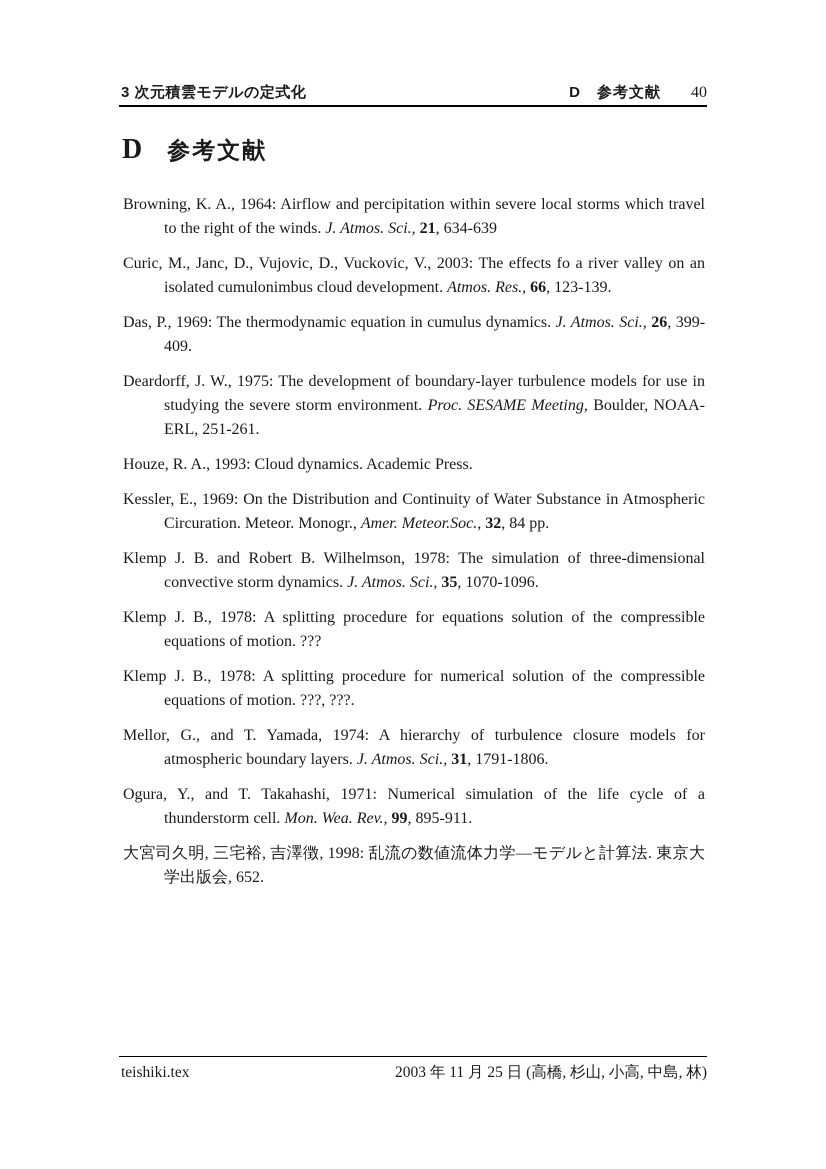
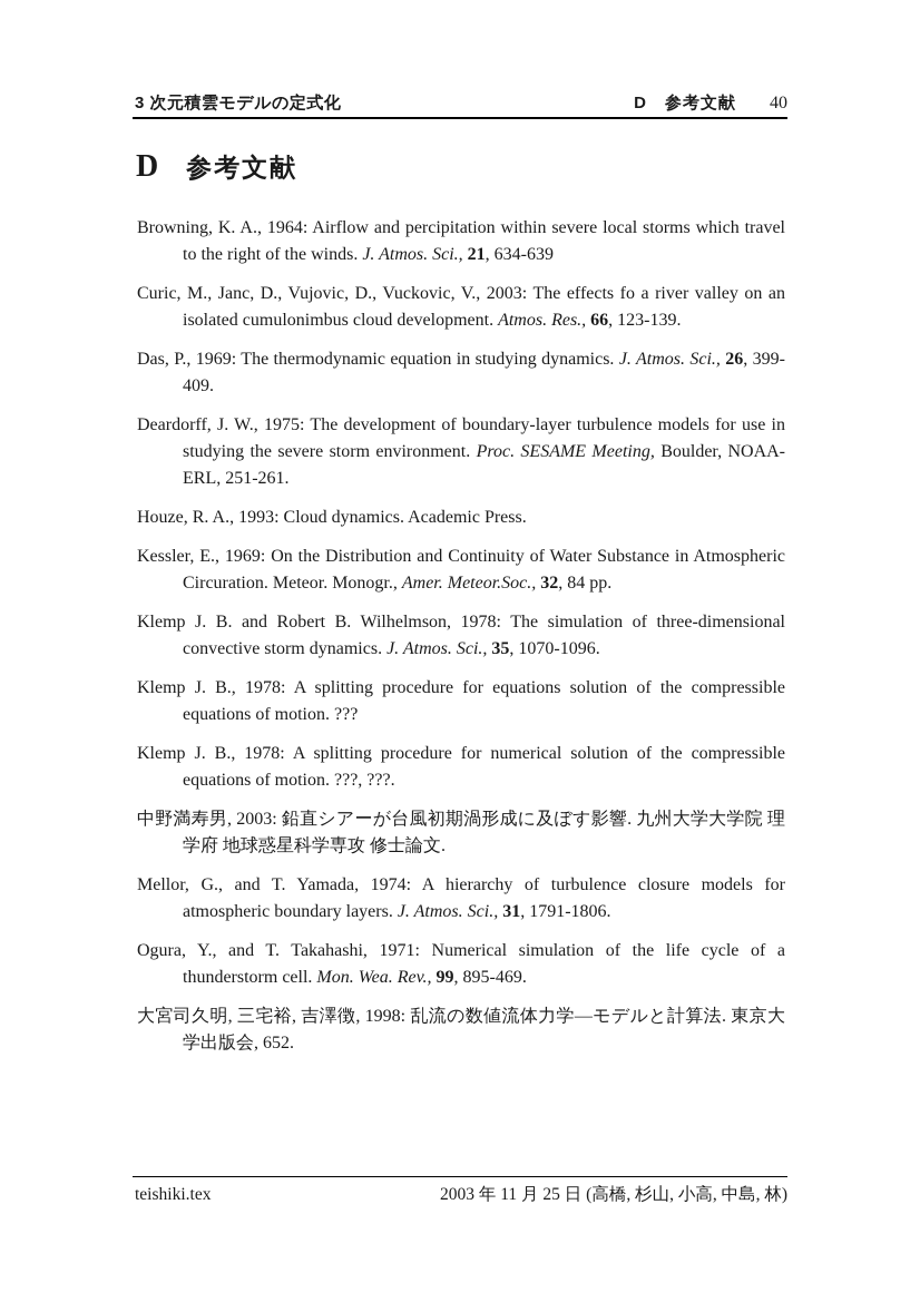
  3 次元積雲モデルの定式化
  D 参考文献
  40
  D
  参考文献
  Browning, K. A., 1964: Airflow and percipitation within severe local storms which travel to the right of the winds. J. Atmos. Sci., 21, 634-639
  Curic, M., Janc, D., Vujovic, D., Vuckovic, V., 2003: The effects fo a river valley on an isolated cumulonimbus cloud development. Atmos. Res., 66, 123-139.
- Das, P., 1969: The thermodynamic equation in cumulus dynamics. J. Atmos. Sci., 26, 399-409.
+ Das, P., 1969: The thermodynamic equation in studying dynamics. J. Atmos. Sci., 26, 399-409.
  Deardorff, J. W., 1975: The development of boundary-layer turbulence models for use in studying the severe storm environment. Proc. SESAME Meeting, Boulder, NOAA-ERL, 251-261.
  Houze, R. A., 1993: Cloud dynamics. Academic Press.
  Kessler, E., 1969: On the Distribution and Continuity of Water Substance in Atmospheric Circuration. Meteor. Monogr., Amer. Meteor.Soc., 32, 84 pp.
  Klemp J. B. and Robert B. Wilhelmson, 1978: The simulation of three-dimensional convective storm dynamics. J. Atmos. Sci., 35, 1070-1096.
  Klemp J. B., 1978: A splitting procedure for equations solution of the compressible equations of motion. ???
  Klemp J. B., 1978: A splitting procedure for numerical solution of the compressible equations of motion. ???, ???.
+ 中野満寿男, 2003: 鉛直シアーが台風初期渦形成に及ぼす影響. 九州大学大学院 理学府 地球惑星科学専攻 修士論文.
  Mellor, G., and T. Yamada, 1974: A hierarchy of turbulence closure models for atmospheric boundary layers. J. Atmos. Sci., 31, 1791-1806.
- Ogura, Y., and T. Takahashi, 1971: Numerical simulation of the life cycle of a thunderstorm cell. Mon. Wea. Rev., 99, 895-911.
+ Ogura, Y., and T. Takahashi, 1971: Numerical simulation of the life cycle of a thunderstorm cell. Mon. Wea. Rev., 99, 895-469.
  大宮司久明, 三宅裕, 吉澤徴, 1998: 乱流の数値流体力学—モデルと計算法. 東京大学出版会, 652.
  teishiki.tex
  2003 年 11 月 25 日 (高橋, 杉山, 小高, 中島, 林)
